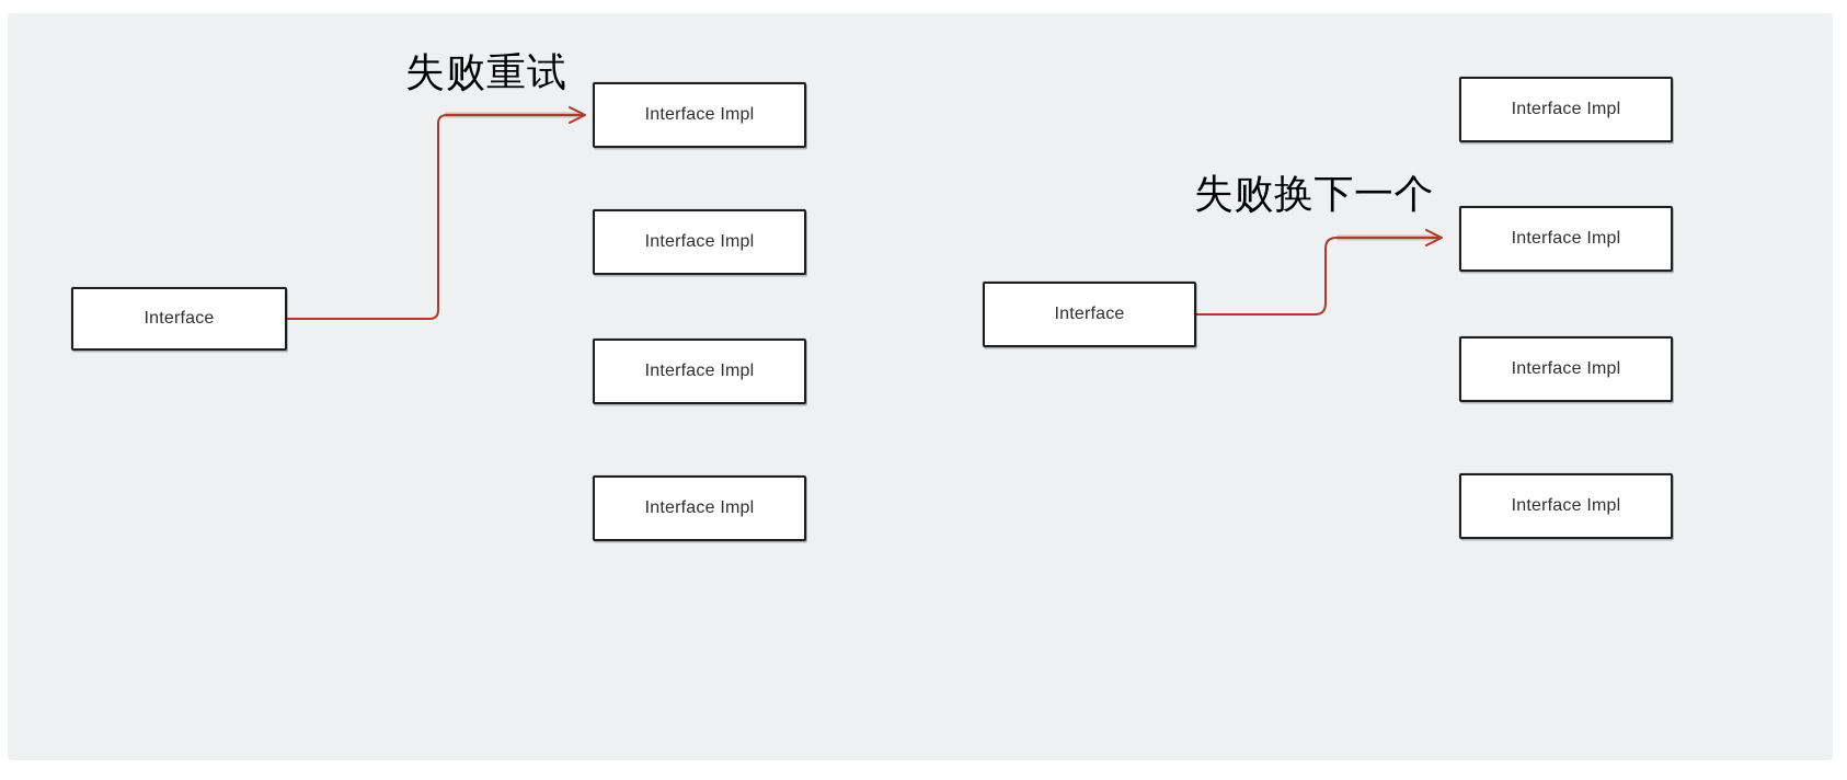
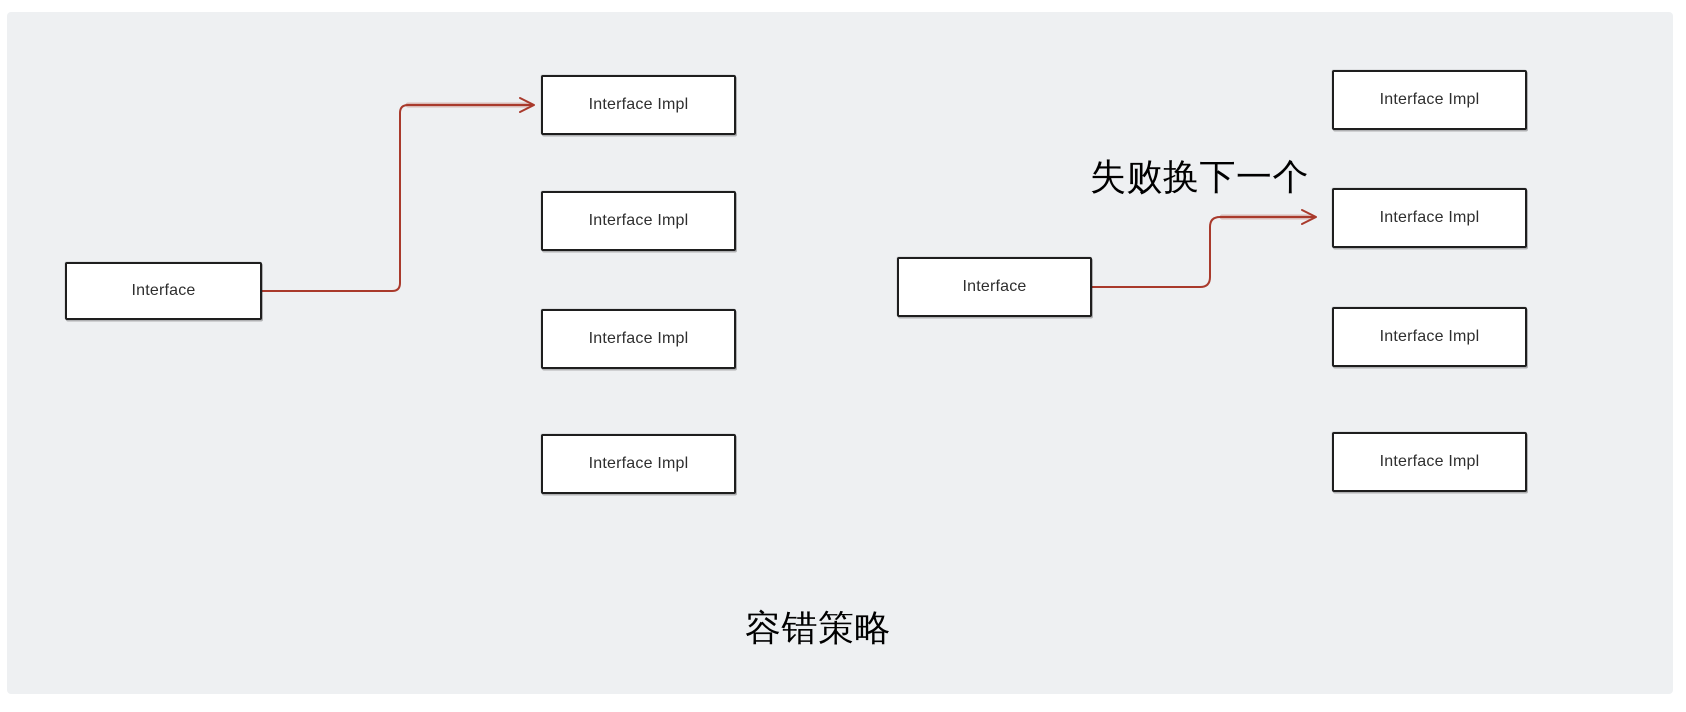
- 失败重试
  Interface
  Interface Impl
  Interface Impl
  Interface Impl
  Interface Impl
  失败换下一个
  Interface
  Interface Impl
  Interface Impl
  Interface Impl
  Interface Impl
+ 容错策略
